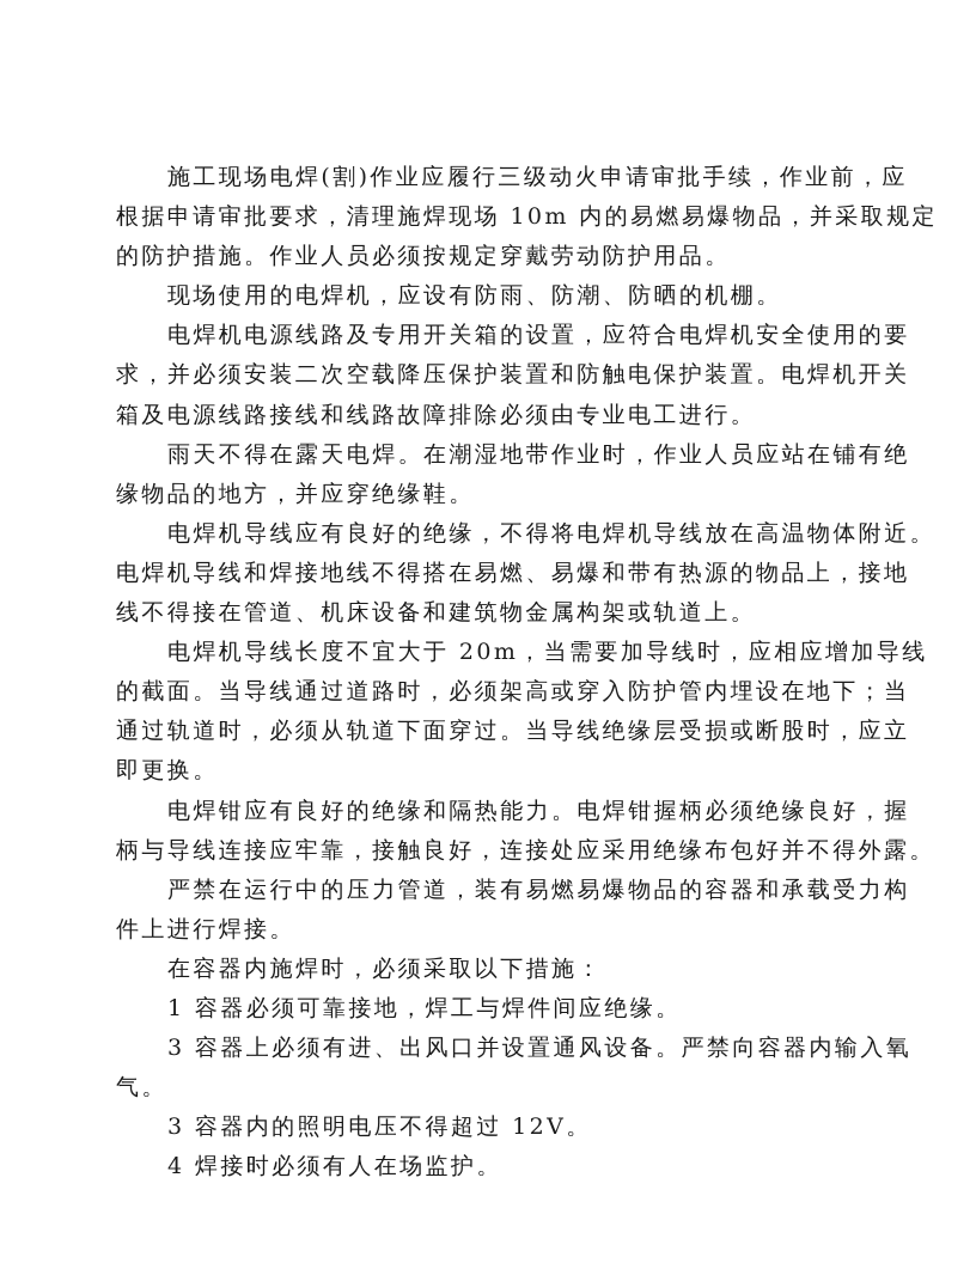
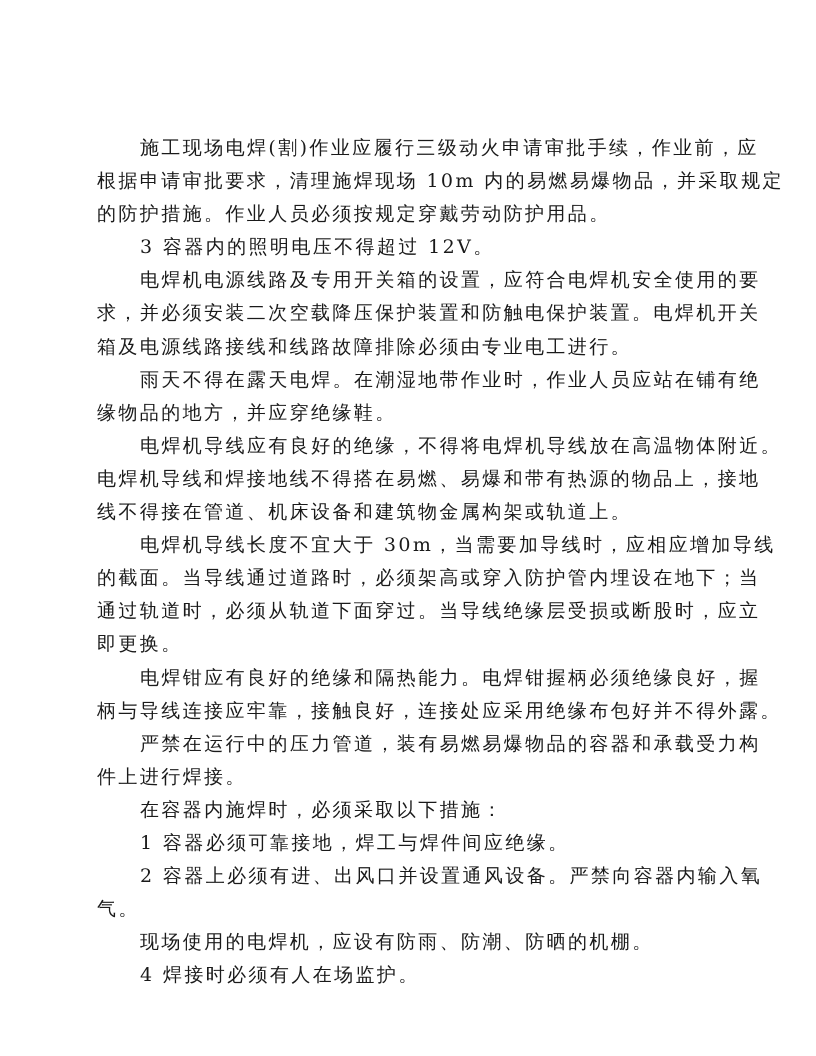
  施工现场电焊(割)作业应履行三级动火申请审批手续，作业前，应
  根据申请审批要求，清理施焊现场 10m 内的易燃易爆物品，并采取规定
  的防护措施。作业人员必须按规定穿戴劳动防护用品。
- 现场使用的电焊机，应设有防雨、防潮、防晒的机棚。
+ 3 容器内的照明电压不得超过 12V。
  电焊机电源线路及专用开关箱的设置，应符合电焊机安全使用的要
  求，并必须安装二次空载降压保护装置和防触电保护装置。电焊机开关
  箱及电源线路接线和线路故障排除必须由专业电工进行。
  雨天不得在露天电焊。在潮湿地带作业时，作业人员应站在铺有绝
  缘物品的地方，并应穿绝缘鞋。
  电焊机导线应有良好的绝缘，不得将电焊机导线放在高温物体附近。
  电焊机导线和焊接地线不得搭在易燃、易爆和带有热源的物品上，接地
  线不得接在管道、机床设备和建筑物金属构架或轨道上。
- 电焊机导线长度不宜大于 20m，当需要加导线时，应相应增加导线
+ 电焊机导线长度不宜大于 30m，当需要加导线时，应相应增加导线
  的截面。当导线通过道路时，必须架高或穿入防护管内埋设在地下；当
  通过轨道时，必须从轨道下面穿过。当导线绝缘层受损或断股时，应立
  即更换。
  电焊钳应有良好的绝缘和隔热能力。电焊钳握柄必须绝缘良好，握
  柄与导线连接应牢靠，接触良好，连接处应采用绝缘布包好并不得外露。
  严禁在运行中的压力管道，装有易燃易爆物品的容器和承载受力构
  件上进行焊接。
  在容器内施焊时，必须采取以下措施：
  1 容器必须可靠接地，焊工与焊件间应绝缘。
- 3 容器上必须有进、出风口并设置通风设备。严禁向容器内输入氧
+ 2 容器上必须有进、出风口并设置通风设备。严禁向容器内输入氧
  气。
- 3 容器内的照明电压不得超过 12V。
+ 现场使用的电焊机，应设有防雨、防潮、防晒的机棚。
  4 焊接时必须有人在场监护。
